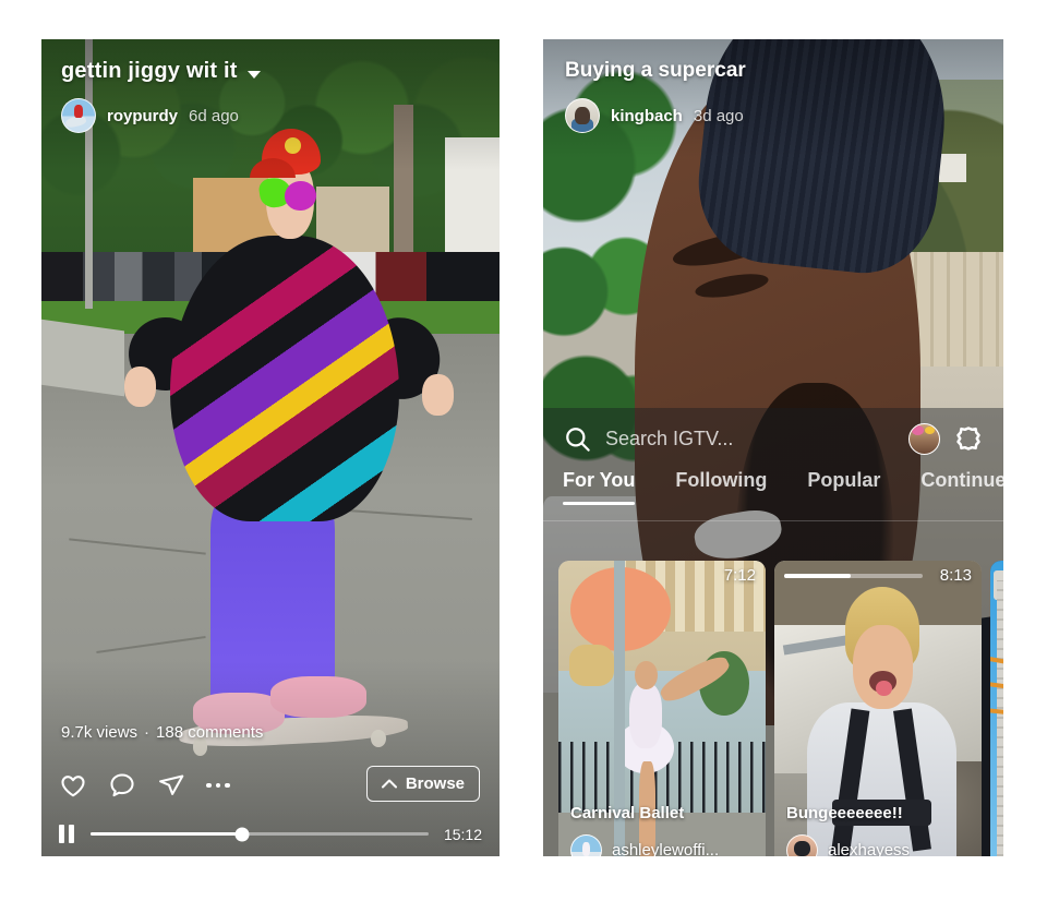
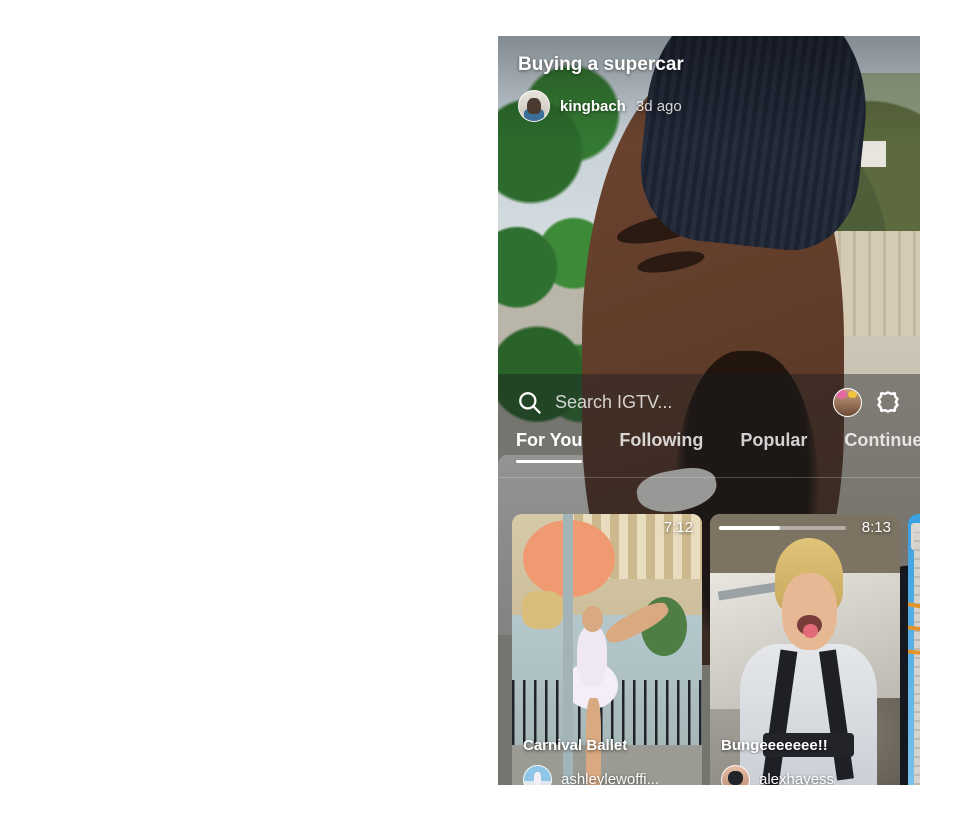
- gettin jiggy wit it
- roypurdy
- 6d ago
- 9.7k views
- ·
- 188 comments
- Browse
- 15:12
  Buying a supercar
  kingbach
  3d ago
  Search IGTV...
  For You
  Following
  Popular
  Continue
  7:12
  Carnival Ballet
  ashleylewoffi...
  8:13
  Bungeeeeeee!!
  alexhayess
